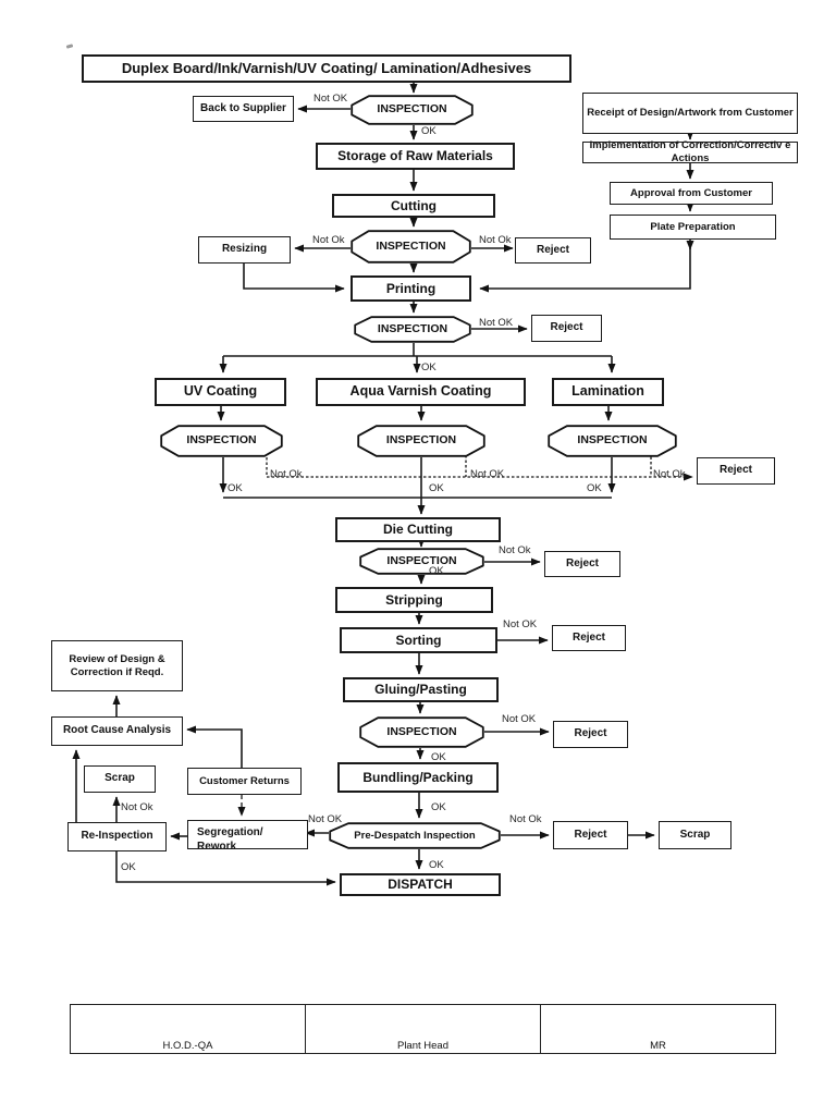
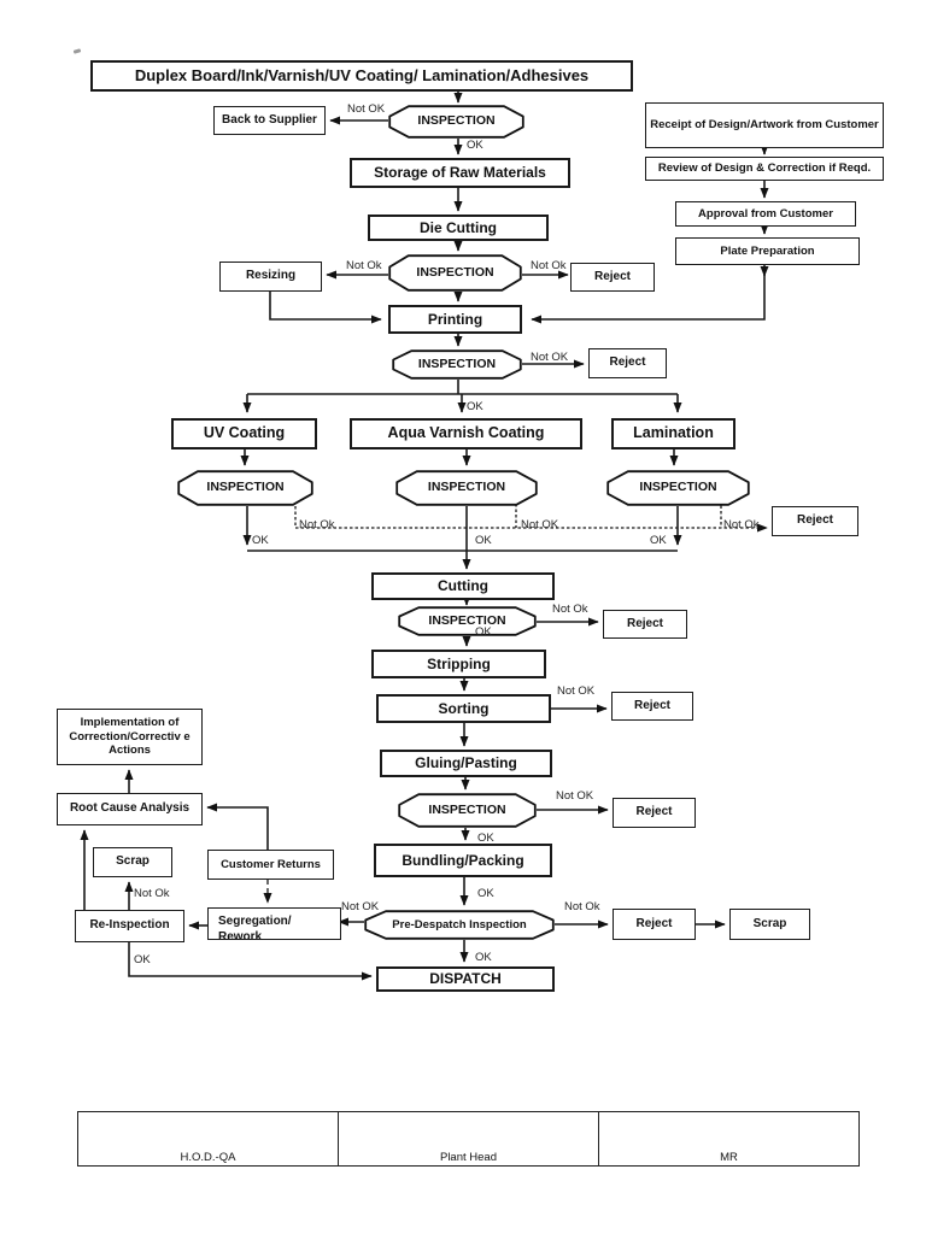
  Duplex Board/Ink/Varnish/UV Coating/ Lamination/Adhesives
  Back to Supplier
  INSPECTION
  Receipt of Design/Artwork from Customer
- Implementation of Correction/Correctiv e Actions
+ Review of Design & Correction if Reqd.
  Approval from Customer
  Plate Preparation
  Storage of Raw Materials
- Cutting
+ Die Cutting
  Resizing
  INSPECTION
  Reject
  Printing
  INSPECTION
  Reject
  UV Coating
  Aqua Varnish Coating
  Lamination
  INSPECTION
  INSPECTION
  INSPECTION
  Reject
- Die Cutting
+ Cutting
  INSPECTION
  Reject
  Stripping
  Sorting
  Reject
  Gluing/Pasting
  INSPECTION
  Reject
  Bundling/Packing
- Review of Design & Correction if Reqd.
+ Implementation of Correction/Correctiv e Actions
  Root Cause Analysis
  Scrap
  Customer Returns
  Re-Inspection
  Segregation/ Rework
  Pre-Despatch Inspection
  Reject
  Scrap
  DISPATCH
  Not OK
  OK
  Not Ok
  Not Ok
  Not OK
  OK
  Not Ok
  Not OK
  Not Ok
  OK
  OK
  OK
  Not Ok
  OK
  Not OK
  Not OK
  OK
  OK
  Not OK
  Not Ok
  OK
  Not Ok
  OK
  H.O.D.-QA	Plant Head	MR
